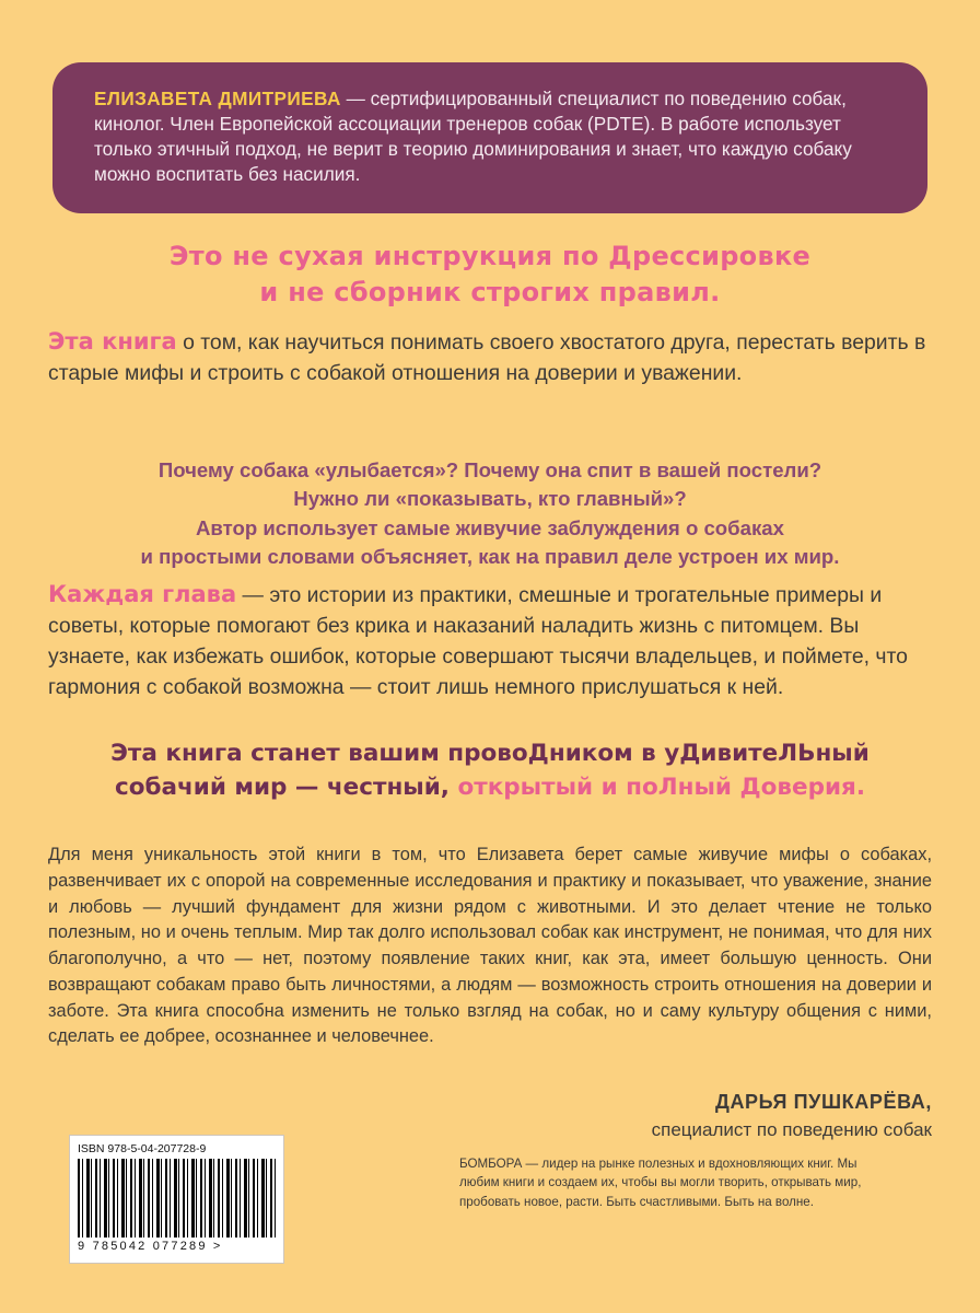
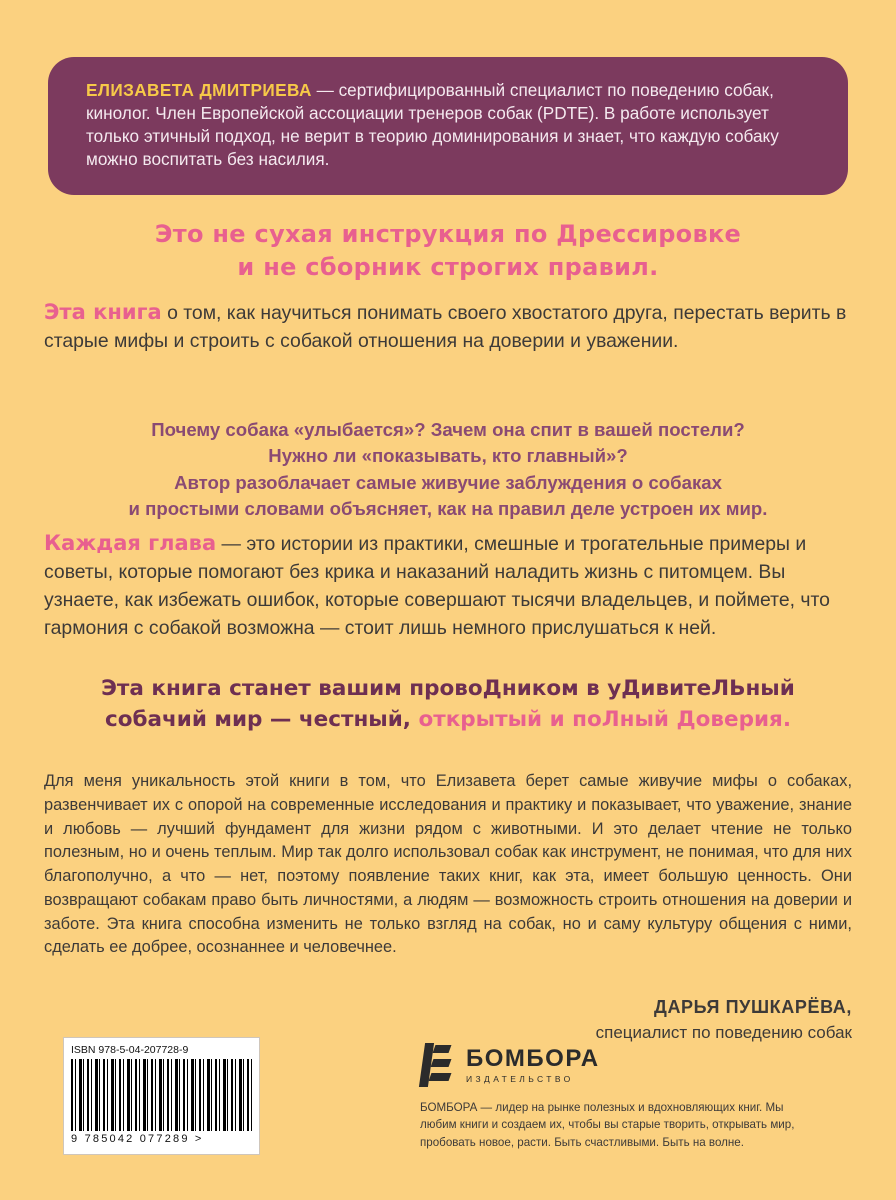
  ЕЛИЗАВЕТА ДМИТРИЕВА — сертифицированный специалист по поведению собак, кинолог. Член Европейской ассоциации тренеров собак (PDTE). В работе использует только этичный подход, не верит в теорию доминирования и знает, что каждую собаку можно воспитать без насилия.
  Это не сухая инструкция по Дрессировке
  и не сборник строгих правил.
  Эта книга о том, как научиться понимать своего хвостатого друга, перестать верить в старые мифы и строить с собакой отношения на доверии и уважении.
- Почему собака «улыбается»? Почему она спит в вашей постели?
+ Почему собака «улыбается»? Зачем она спит в вашей постели?
  Нужно ли «показывать, кто главный»?
- Автор использует самые живучие заблуждения о собаках
+ Автор разоблачает самые живучие заблуждения о собаках
  и простыми словами объясняет, как на правил деле устроен их мир.
  Каждая глава — это истории из практики, смешные и трогательные примеры и советы, которые помогают без крика и наказаний наладить жизнь с питомцем. Вы узнаете, как избежать ошибок, которые совершают тысячи владельцев, и поймете, что гармония с собакой возможна — стоит лишь немного прислушаться к ней.
  Эта книга станет вашим провоДником в уДивитеЛЬный
  собачий мир — честный, открытый и поЛный Доверия.
  Для меня уникальность этой книги в том, что Елизавета берет самые живучие мифы о собаках, развенчивает их с опорой на современные исследования и практику и показывает, что уважение, знание и любовь — лучший фундамент для жизни рядом с животными. И это делает чтение не только полезным, но и очень теплым. Мир так долго использовал собак как инструмент, не понимая, что для них благополучно, а что — нет, поэтому появление таких книг, как эта, имеет большую ценность. Они возвращают собакам право быть личностями, а людям — возможность строить отношения на доверии и заботе. Эта книга способна изменить не только взгляд на собак, но и саму культуру общения с ними, сделать ее добрее, осознаннее и человечнее.
  ДАРЬЯ ПУШКАРЁВА,
  специалист по поведению собак
  ISBN 978-5-04-207728-9
  9 785042 077289 >
+ БОМБОРА
+ ИЗДАТЕЛЬСТВО
- БОМБОРА — лидер на рынке полезных и вдохновляющих книг. Мы любим книги и создаем их, чтобы вы могли творить, открывать мир, пробовать новое, расти. Быть счастливыми. Быть на волне.
+ БОМБОРА — лидер на рынке полезных и вдохновляющих книг. Мы любим книги и создаем их, чтобы вы старые творить, открывать мир, пробовать новое, расти. Быть счастливыми. Быть на волне.
